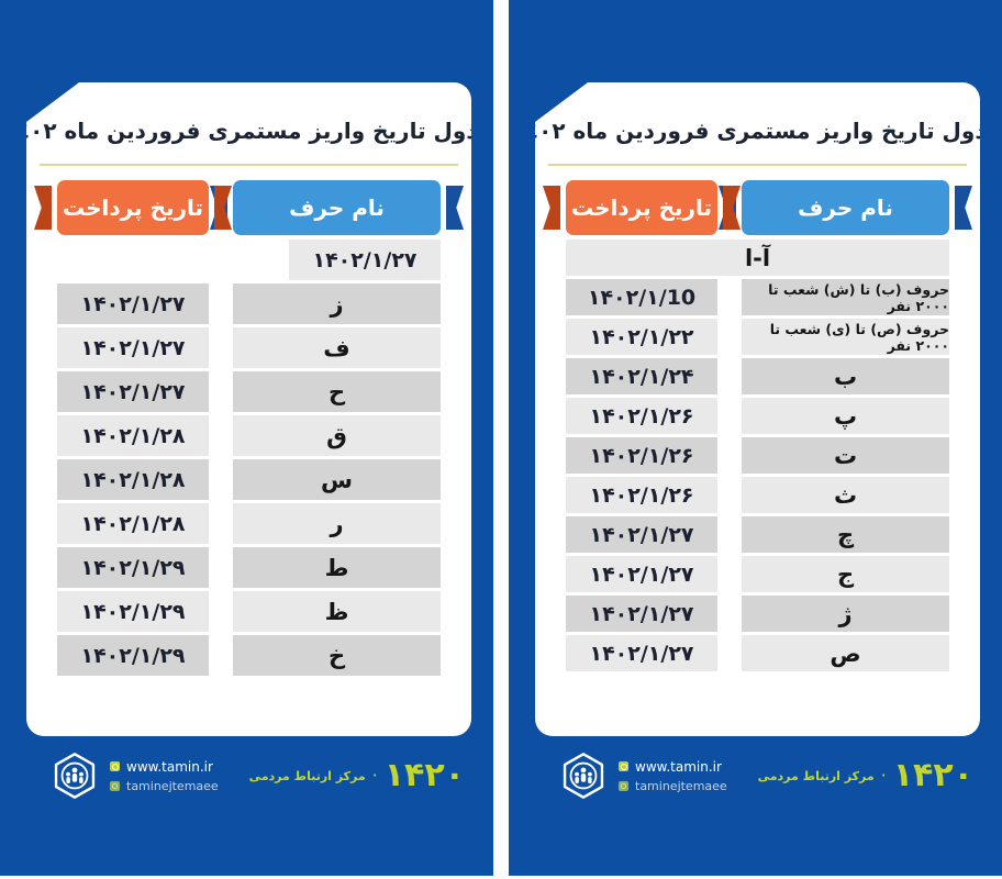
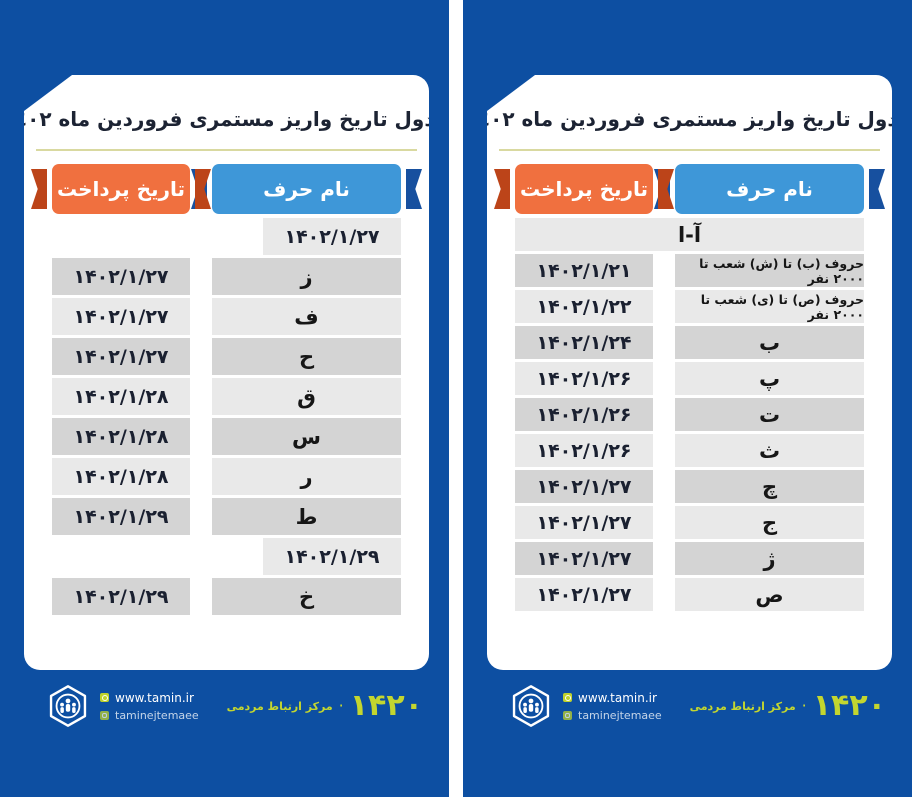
  ول تاریخ واریز مستمری فروردین ماه ٠٢
  نام حرف
  تاریخ پرداخت
  ۱۴۰۲/۱/۲۷
  ز
  ۱۴۰۲/۱/۲۷
  ف
  ۱۴۰۲/۱/۲۷
  ح
  ۱۴۰۲/۱/۲۷
  ق
  ۱۴۰۲/۱/۲۸
  س
  ۱۴۰۲/۱/۲۸
  ر
  ۱۴۰۲/۱/۲۸
  ط
  ۱۴۰۲/۱/۲۹
- ظ
  ۱۴۰۲/۱/۲۹
  خ
  ۱۴۰۲/۱/۲۹
  www.tamin.ir
  taminejtemaee
  ۱۴۲۰
  ·
  مرکز ارتباط مردمی
  ول تاریخ واریز مستمری فروردین ماه ٠٢
  نام حرف
  تاریخ پرداخت
  آ-ا
  حروف (ب) تا (ش) شعب تا ۲۰۰۰ نفر
- ۱۴۰۲/۱/10
+ ۱۴۰۲/۱/۲۱
  حروف (ص) تا (ی) شعب تا ۲۰۰۰ نفر
  ۱۴۰۲/۱/۲۲
  ب
  ۱۴۰۲/۱/۲۴
  پ
  ۱۴۰۲/۱/۲۶
  ت
  ۱۴۰۲/۱/۲۶
  ث
  ۱۴۰۲/۱/۲۶
  چ
  ۱۴۰۲/۱/۲۷
  ج
  ۱۴۰۲/۱/۲۷
  ژ
  ۱۴۰۲/۱/۲۷
  ص
  ۱۴۰۲/۱/۲۷
  www.tamin.ir
  taminejtemaee
  ۱۴۲۰
  ·
  مرکز ارتباط مردمی
